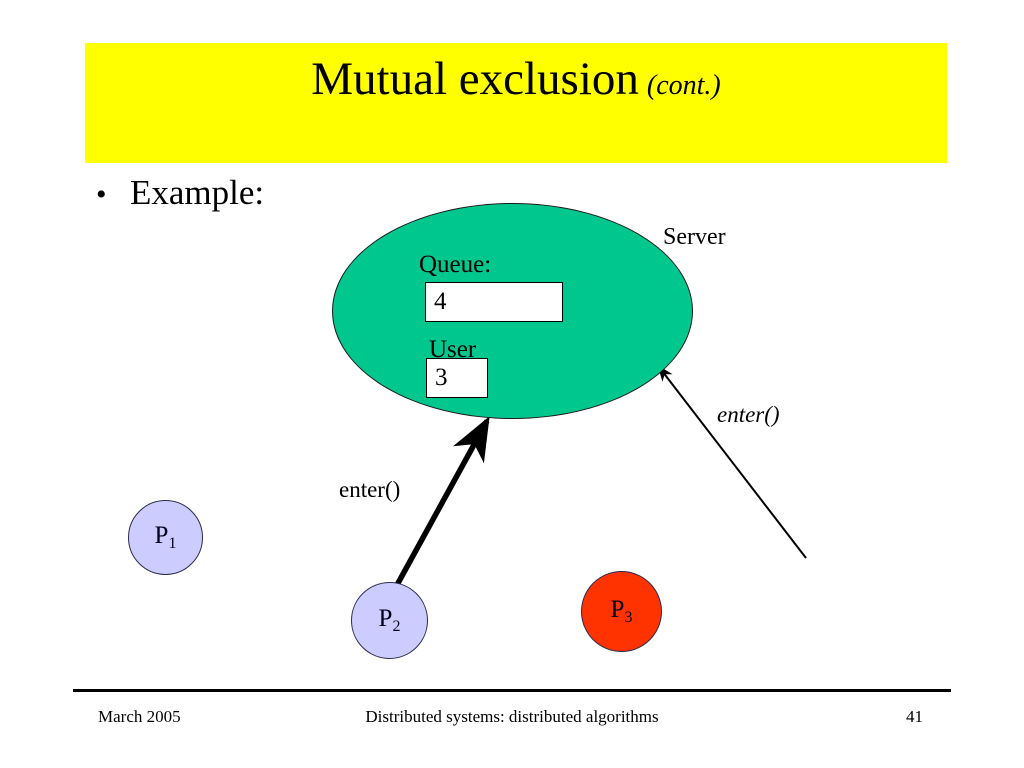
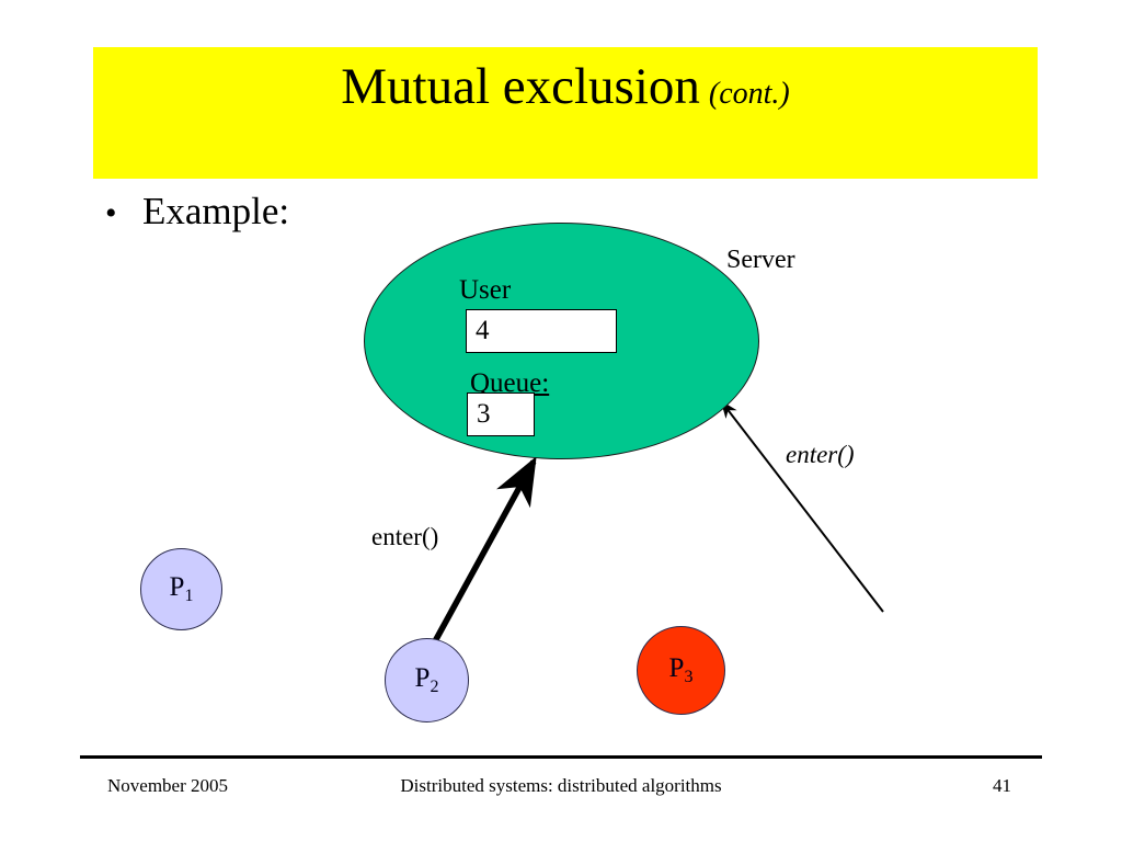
  Mutual exclusion (cont.)
  • Example:
  Server
- Queue:
+ User
  4
- User
+ Queue:
  3
  P1
  P2
  P3
  enter()
  enter()
- March 2005
+ November 2005
  Distributed systems: distributed algorithms
  41
